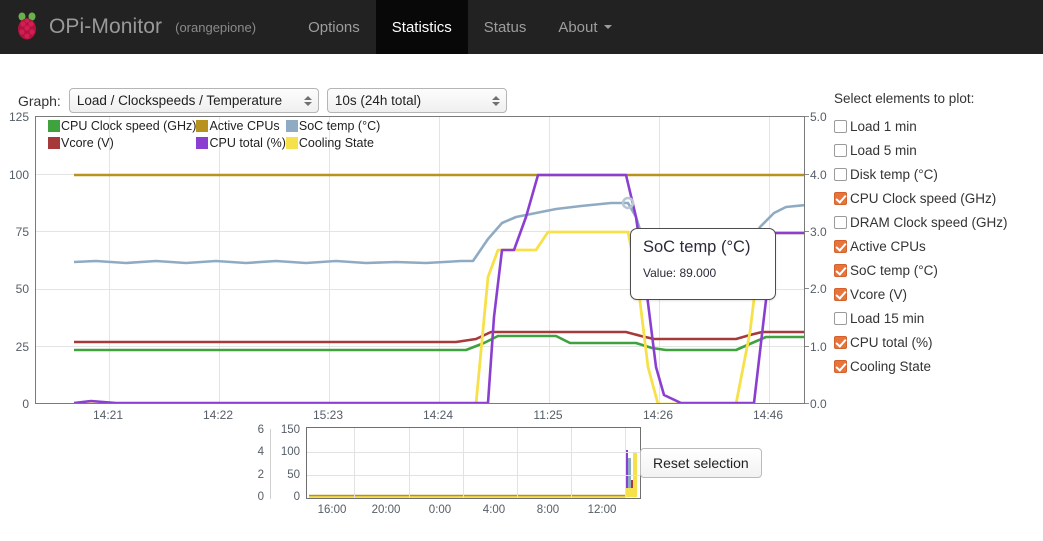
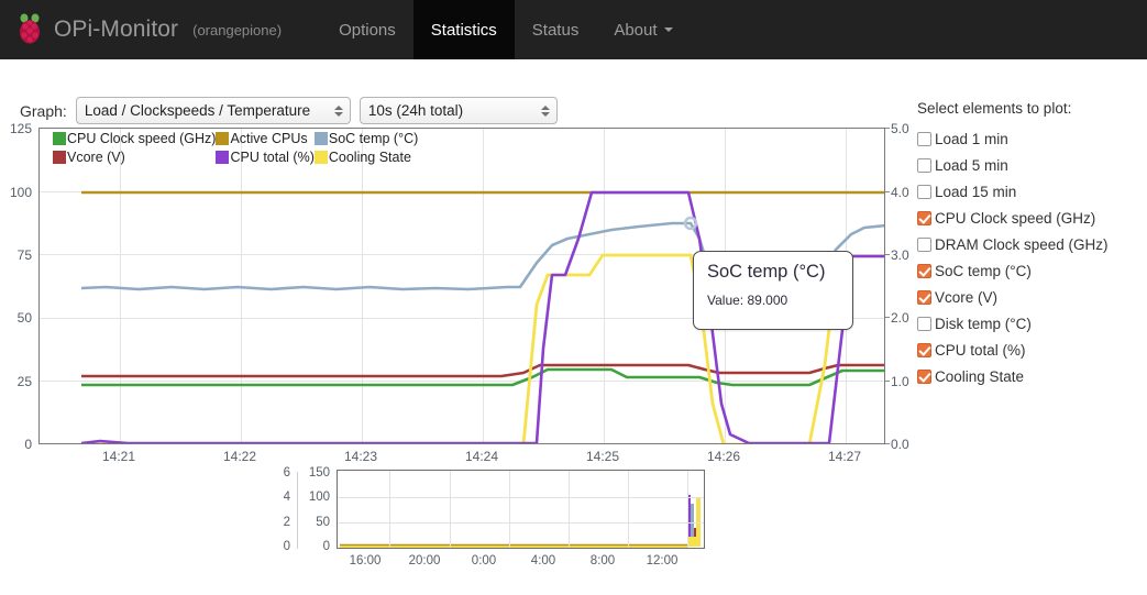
  OPi-Monitor
  (orangepione)
  Options
  Statistics
  Status
  About
  Graph:
  Load / Clockspeeds / Temperature
  10s (24h total)
  125
  100
  75
  50
  25
  0
  5.0
  4.0
  3.0
  2.0
  1.0
  0.0
  14:21
  14:22
- 15:23
+ 14:23
  14:24
- 11:25
+ 14:25
  14:26
- 14:46
+ 14:27
  CPU Clock speed (GHz)	Active CPUs	SoC temp (°C)
  Vcore (V)	CPU total (%)	Cooling State
  SoC temp (°C)
  Value: 89.000
  6
  4
  2
  0
  150
  100
  50
  0
  16:00
  20:00
  0:00
  4:00
  8:00
  12:00
- Reset selection
  Select elements to plot:
  Load 1 min
  Load 5 min
- Disk temp (°C)
+ Load 15 min
  CPU Clock speed (GHz)
  DRAM Clock speed (GHz)
- Active CPUs
  SoC temp (°C)
  Vcore (V)
- Load 15 min
+ Disk temp (°C)
  CPU total (%)
  Cooling State
